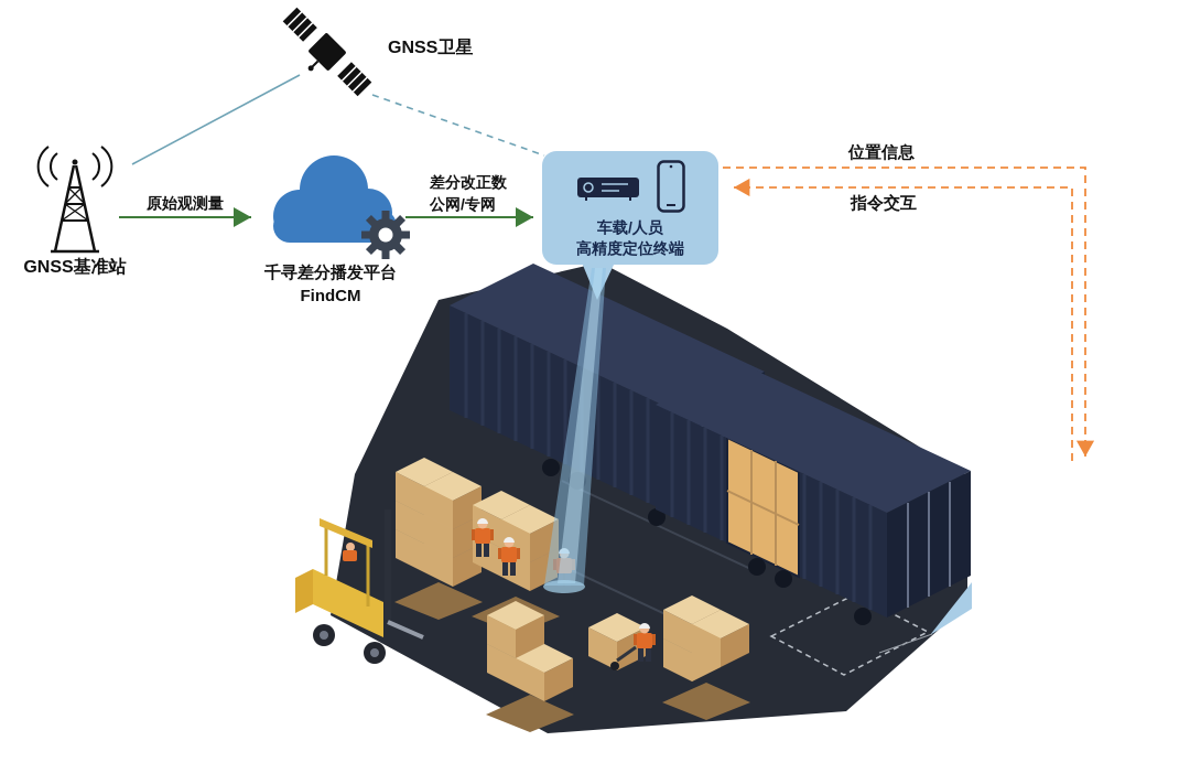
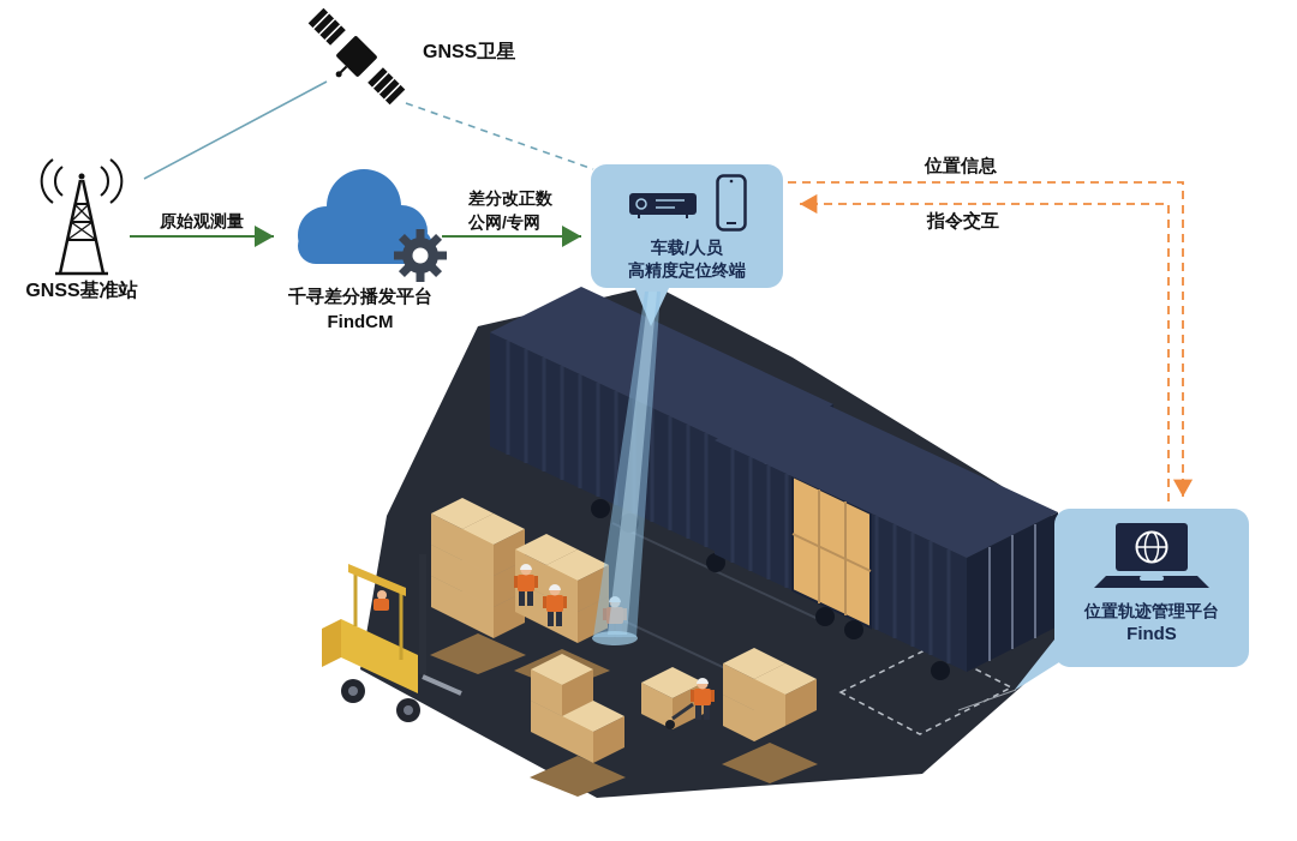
  GNSS卫星
  GNSS基准站
  原始观测量
  千寻差分播发平台
  FindCM
  差分改正数
  公网/专网
  位置信息
  指令交互
  车载/人员
  高精度定位终端
+ 位置轨迹管理平台
+ FindS
